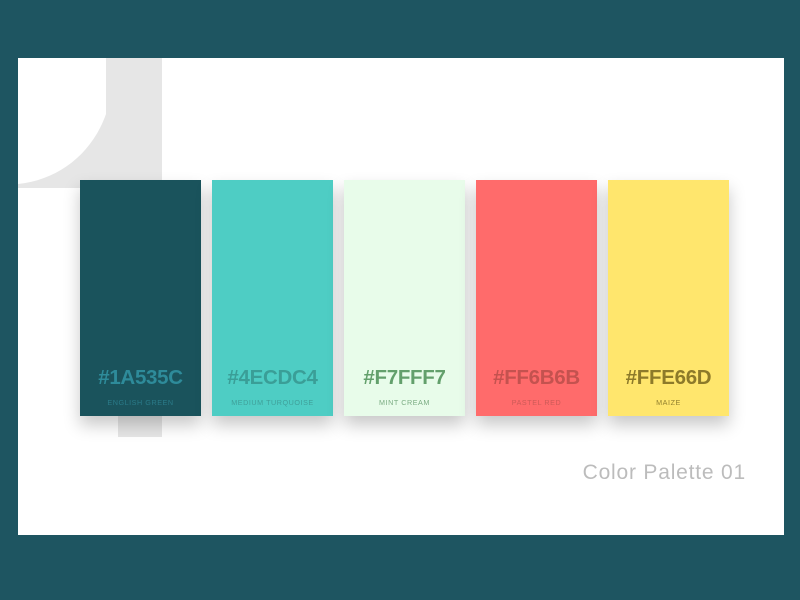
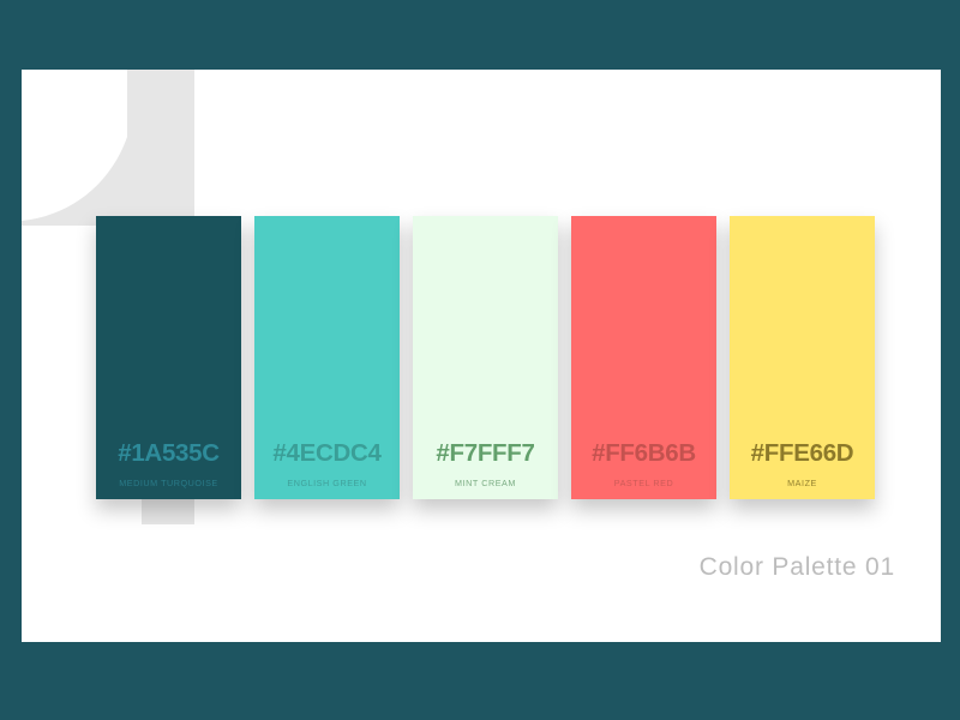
  #1A535C
- ENGLISH GREEN
+ MEDIUM TURQUOISE
  #4ECDC4
- MEDIUM TURQUOISE
+ ENGLISH GREEN
  #F7FFF7
  MINT CREAM
  #FF6B6B
  PASTEL RED
  #FFE66D
  MAIZE
  Color Palette 01
